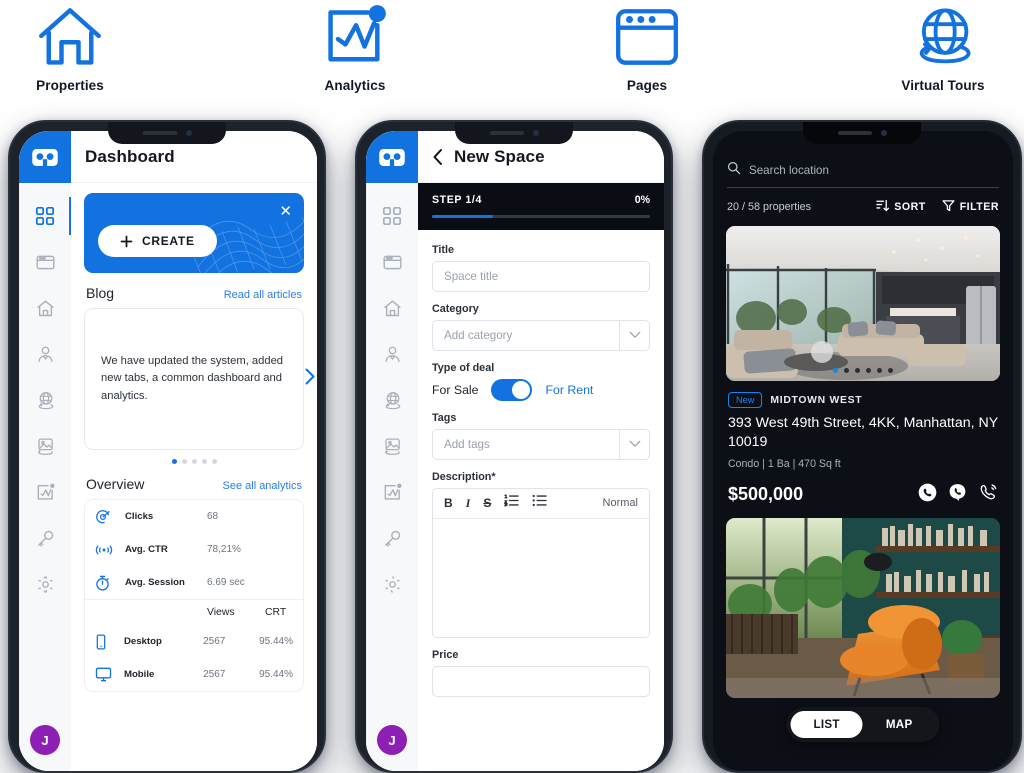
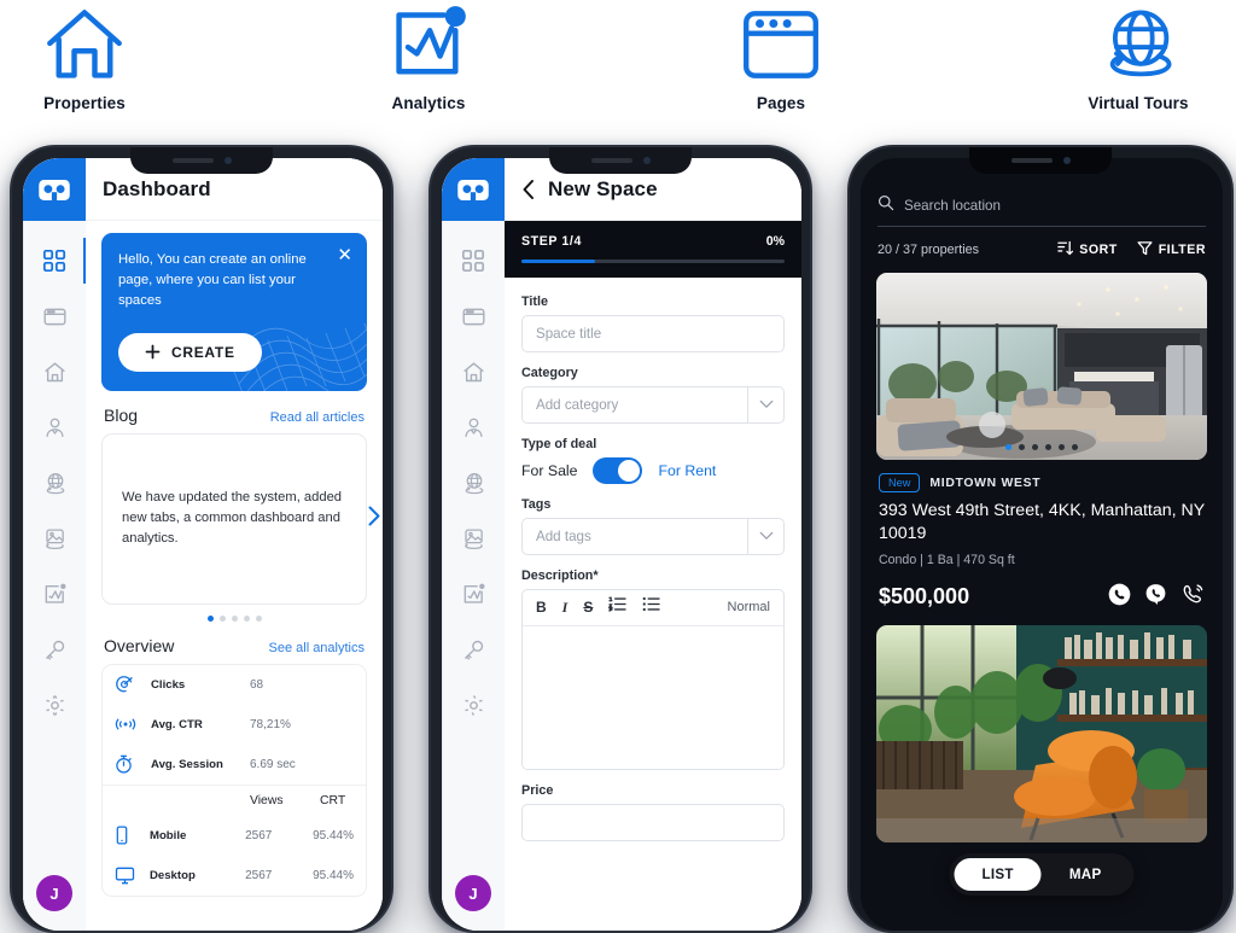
  Properties
  Analytics
  Pages
  Virtual Tours
  J
  Dashboard
  ✕
+ Hello, You can create an online page, where you can list your spaces
  CREATE
  Blog
  Read all articles
  We have updated the system, added new tabs, a common dashboard and analytics.
  Overview
  See all analytics
  Clicks
  68
  Avg. CTR
  78,21%
  Avg. Session
  6.69 sec
  Views
  CRT
- Desktop
+ Mobile
  2567
  95.44%
- Mobile
+ Desktop
  2567
  95.44%
  J
  New Space
  STEP 1/4
  0%
  Title
  Space title
  Category
  Add category
  Type of deal
  For Sale
  For Rent
  Tags
  Add tags
  Description*
  B
  I
  S
  Normal
  Price
  Search location
- 20 / 58 properties
+ 20 / 37 properties
  SORT
  FILTER
  New
  MIDTOWN WEST
  393 West 49th Street, 4KK, Manhattan, NY 10019
  Condo | 1 Ba | 470 Sq ft
  $500,000
  LIST
  MAP
